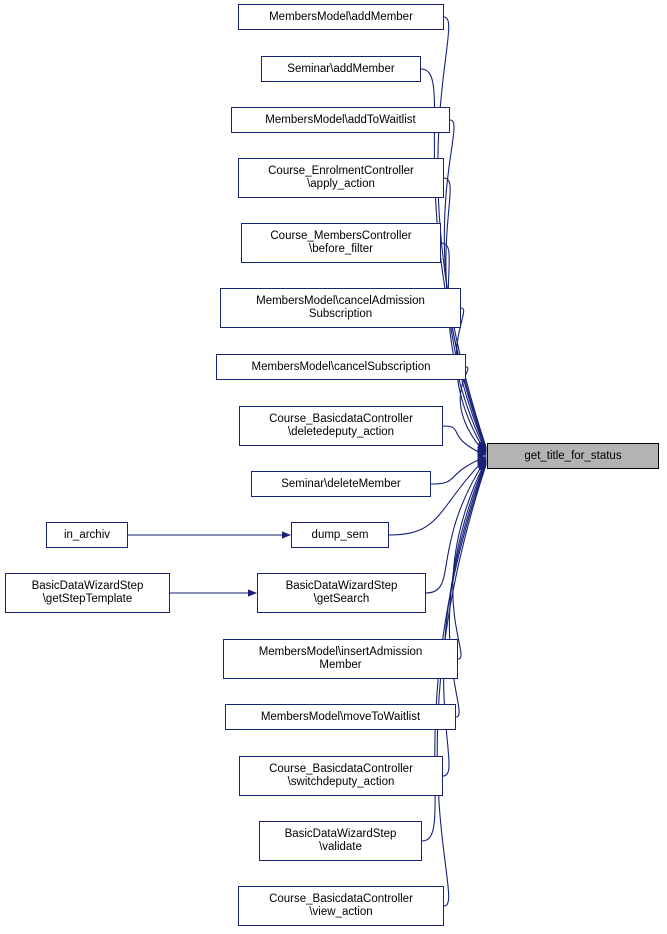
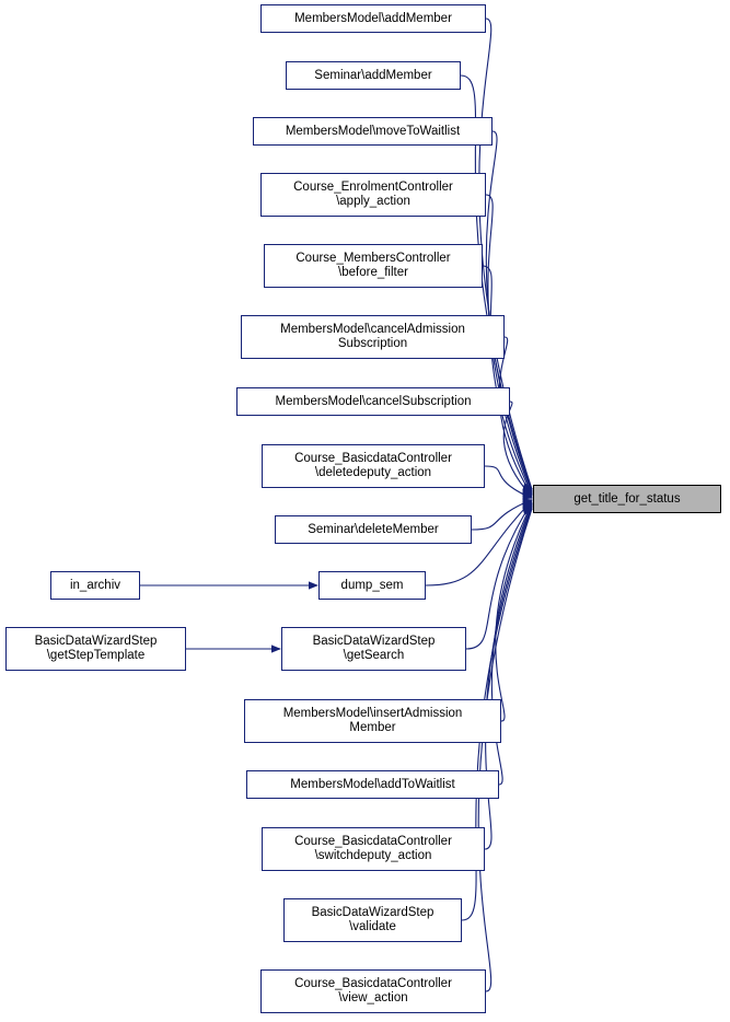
  get_title_for_status
  MembersModel\addMember
  Seminar\addMember
- MembersModel\addToWaitlist
+ MembersModel\moveToWaitlist
  Course_EnrolmentController
  \apply_action
  Course_MembersController
  \before_filter
  MembersModel\cancelAdmission
  Subscription
  MembersModel\cancelSubscription
  Course_BasicdataController
  \deletedeputy_action
  Seminar\deleteMember
  dump_sem
  in_archiv
  BasicDataWizardStep
  \getSearch
  BasicDataWizardStep
  \getStepTemplate
  MembersModel\insertAdmission
  Member
- MembersModel\moveToWaitlist
+ MembersModel\addToWaitlist
  Course_BasicdataController
  \switchdeputy_action
  BasicDataWizardStep
  \validate
  Course_BasicdataController
  \view_action
